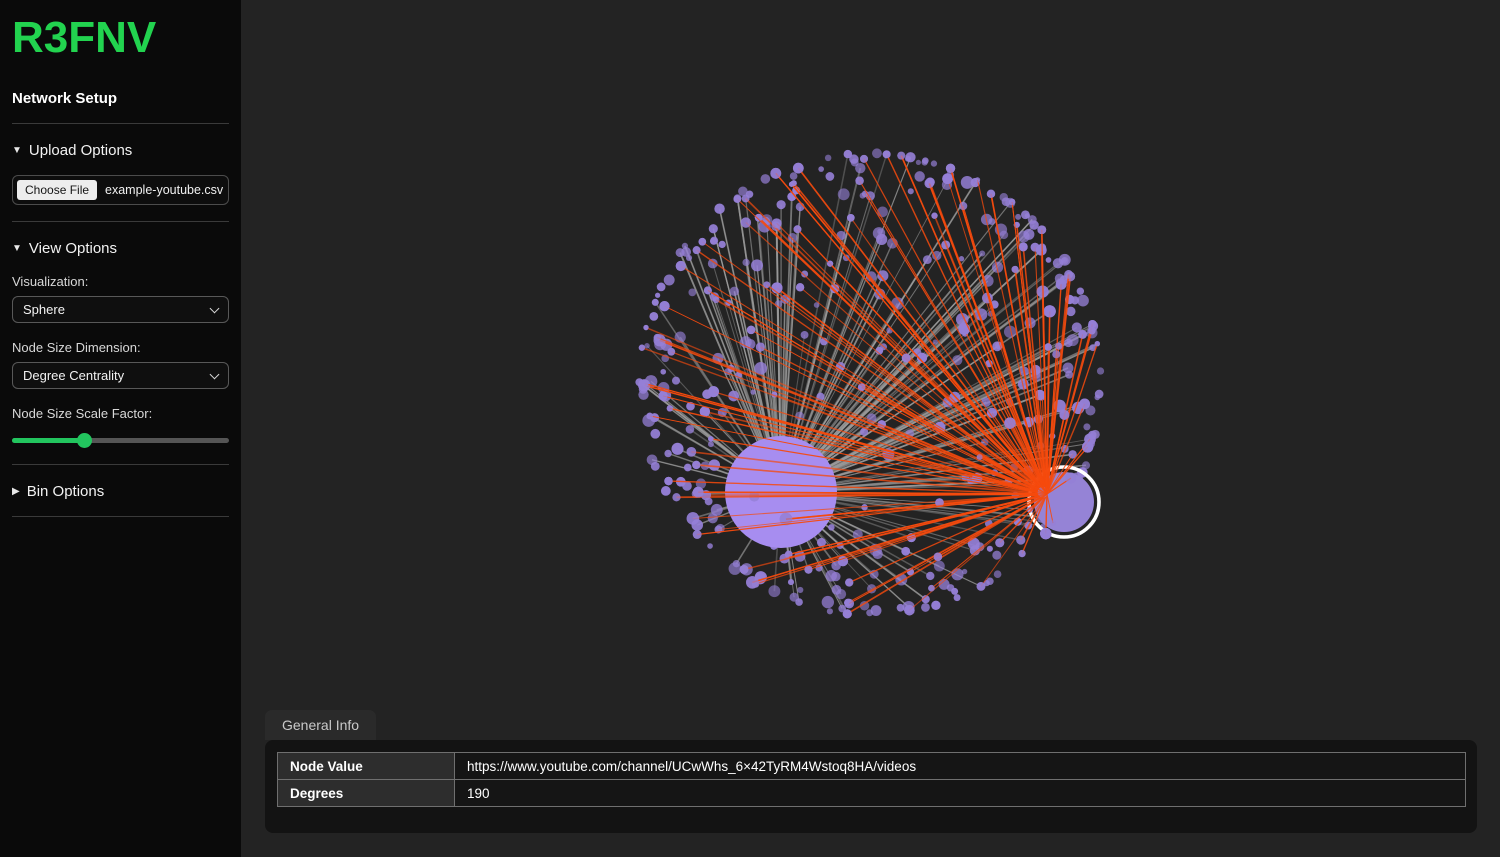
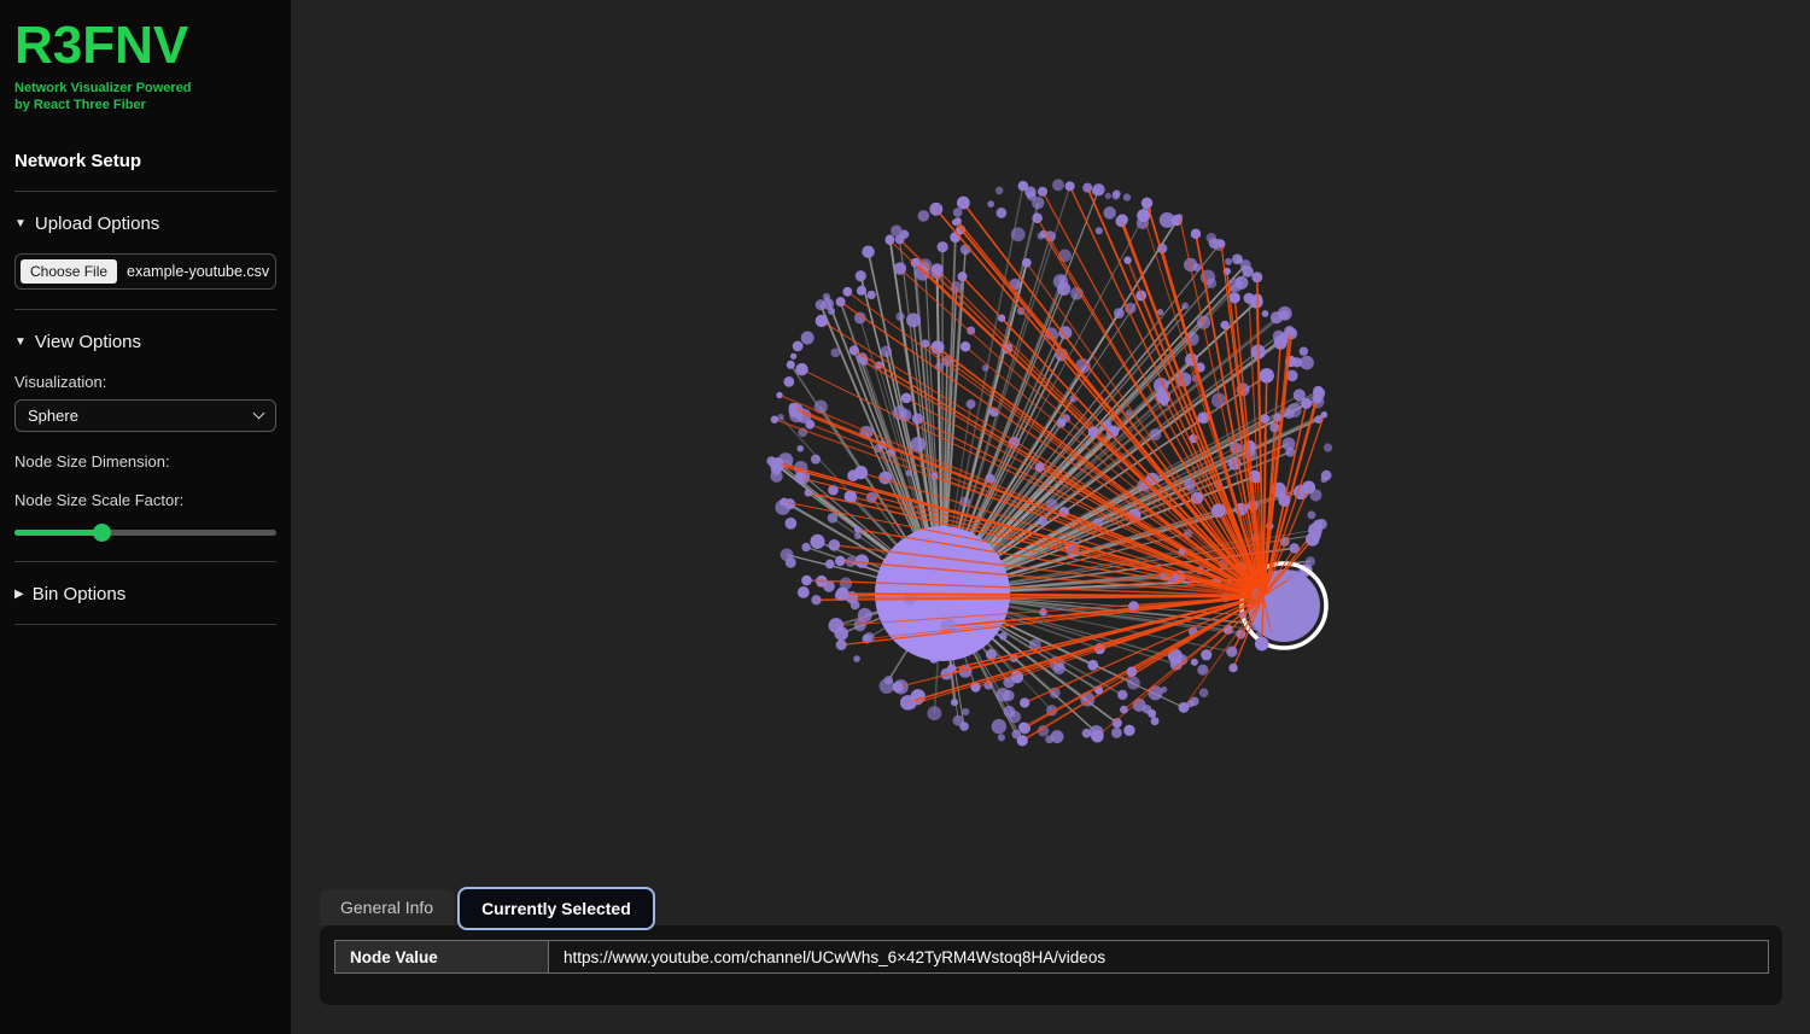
  R3FNV
+ Network Visualizer Powered
+ by React Three Fiber
  Network Setup
  ▼
  Upload Options
  Choose File
  example-youtube.csv
  ▼
  View Options
  Visualization:
  Sphere
  Node Size Dimension:
- Degree Centrality
  Node Size Scale Factor:
  ▶
  Bin Options
  General Info
+ Currently Selected
  Node Value	https://www.youtube.com/channel/UCwWhs_6×42TyRM4Wstoq8HA/videos
- Degrees	190
